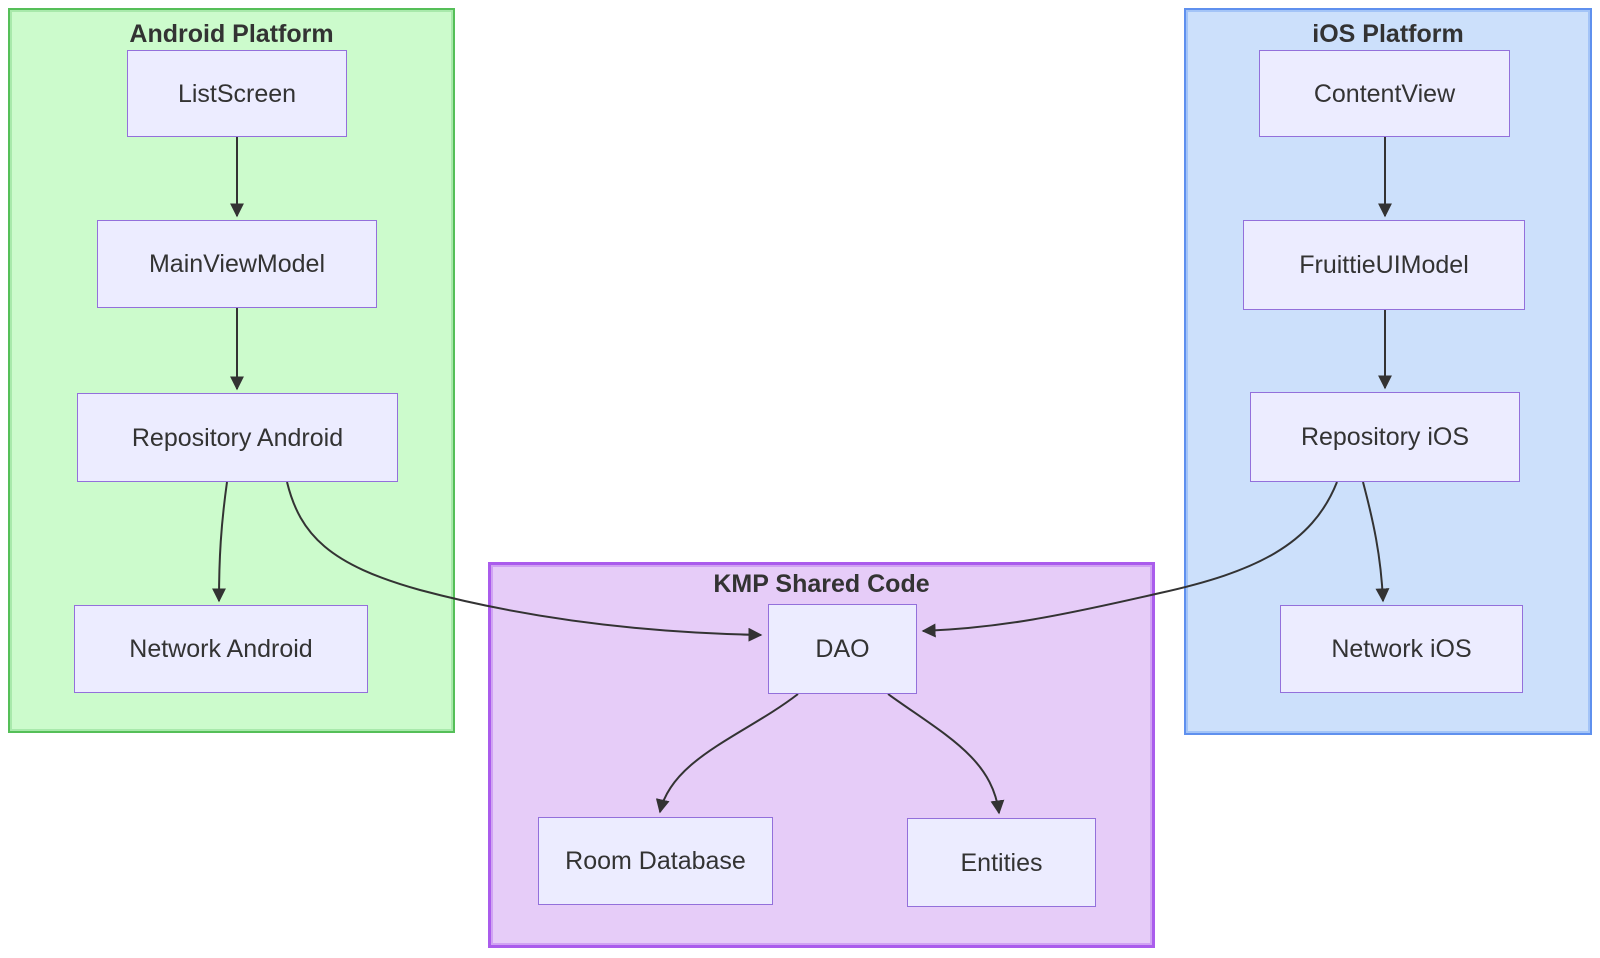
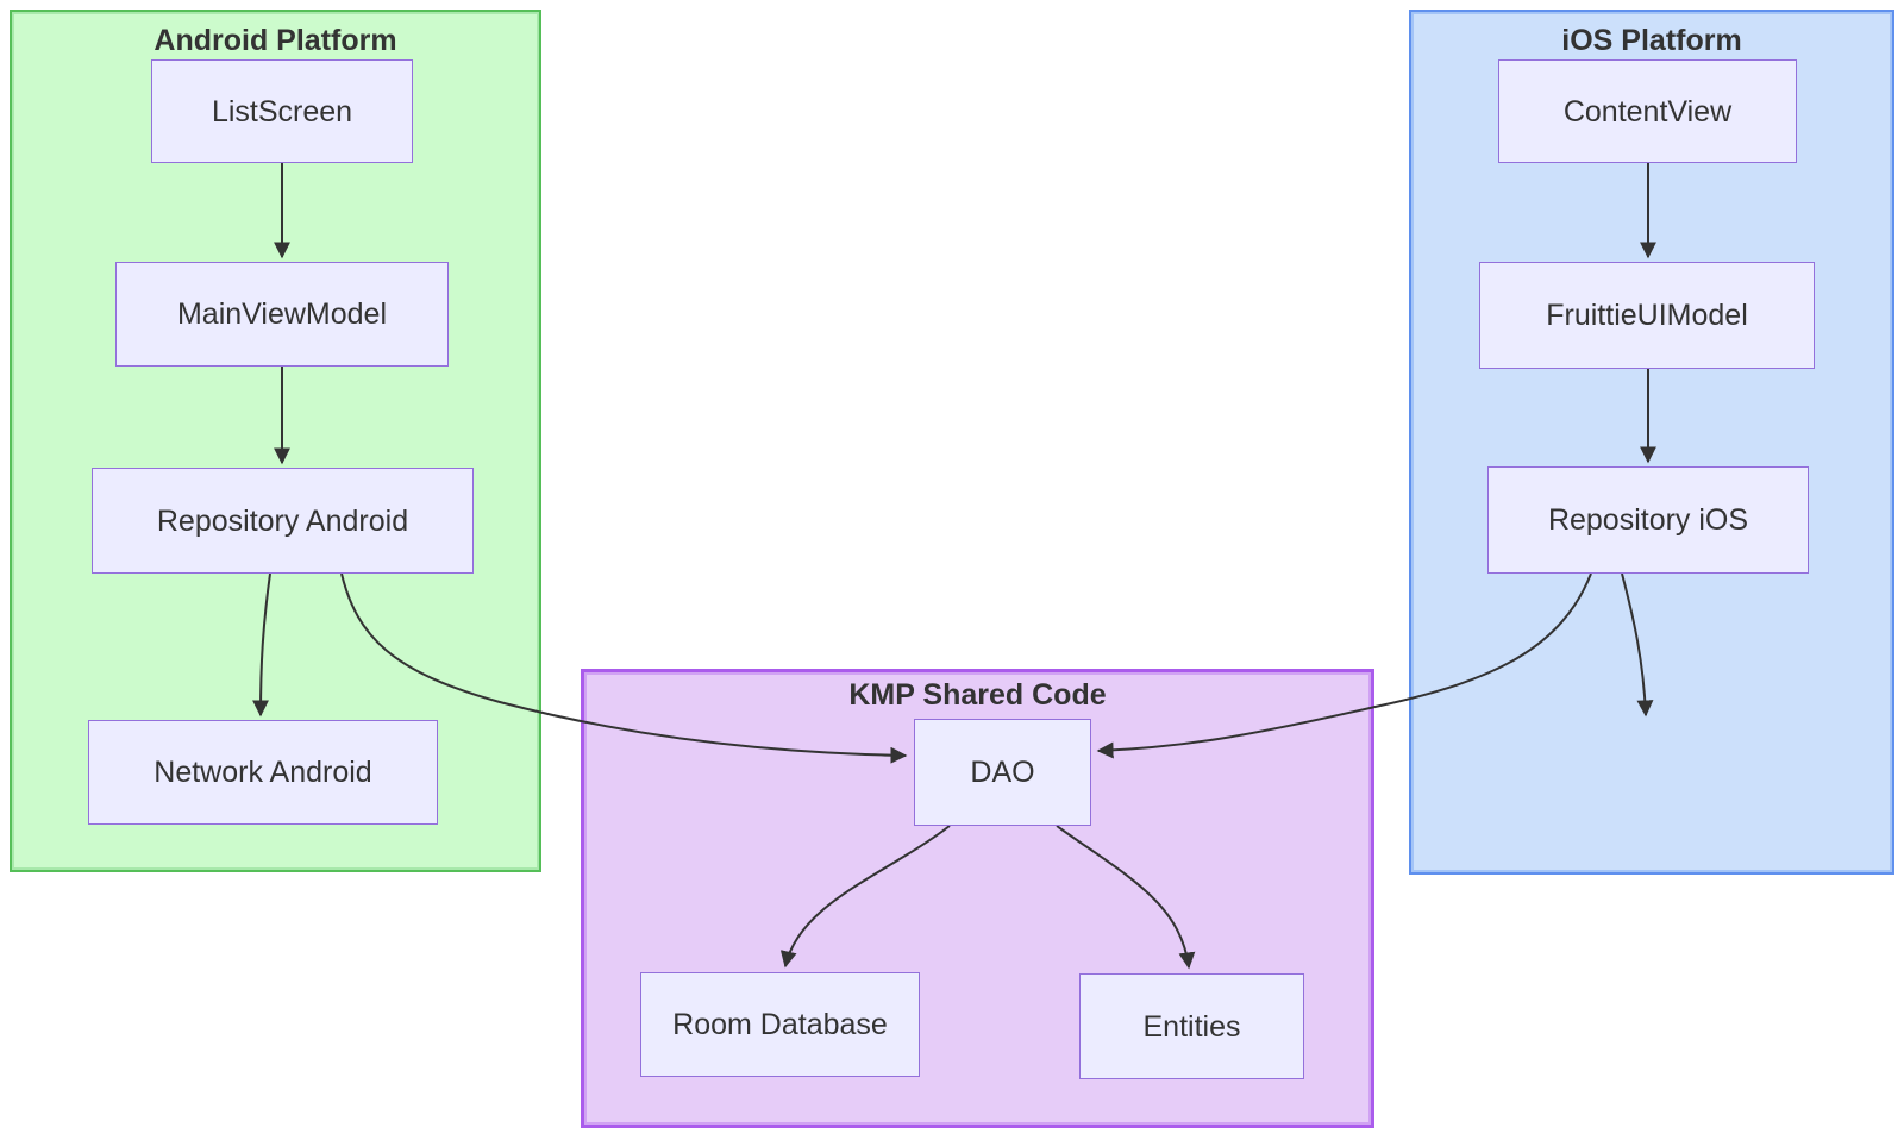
  Android Platform
  iOS Platform
  KMP Shared Code
  ListScreen
  MainViewModel
  Repository Android
  Network Android
  ContentView
  FruittieUIModel
  Repository iOS
- Network iOS
  DAO
  Room Database
  Entities
